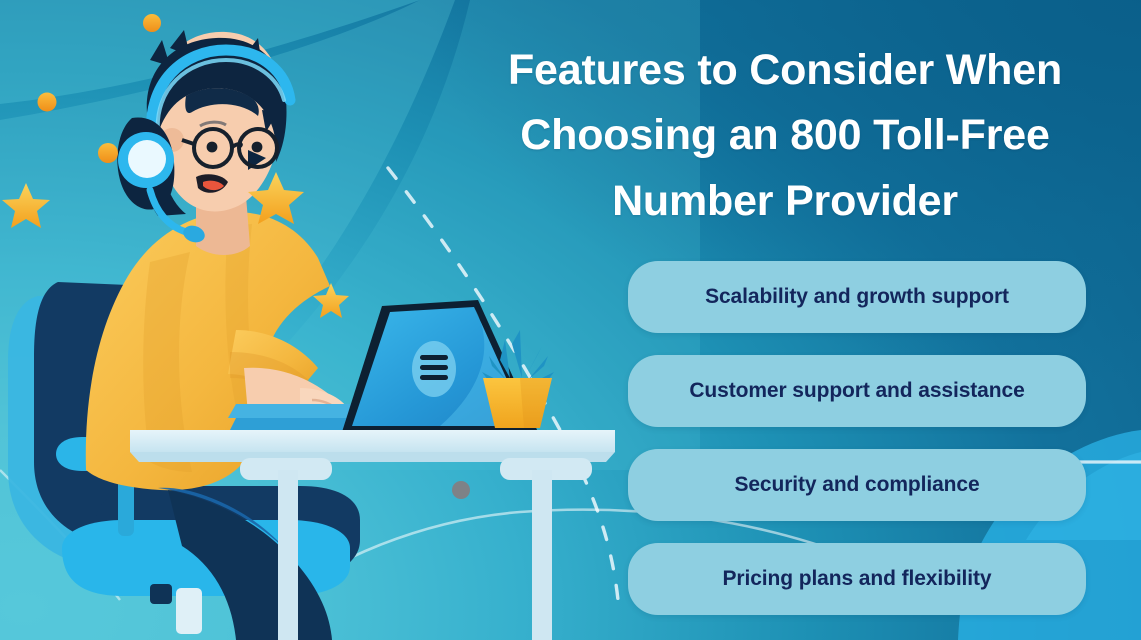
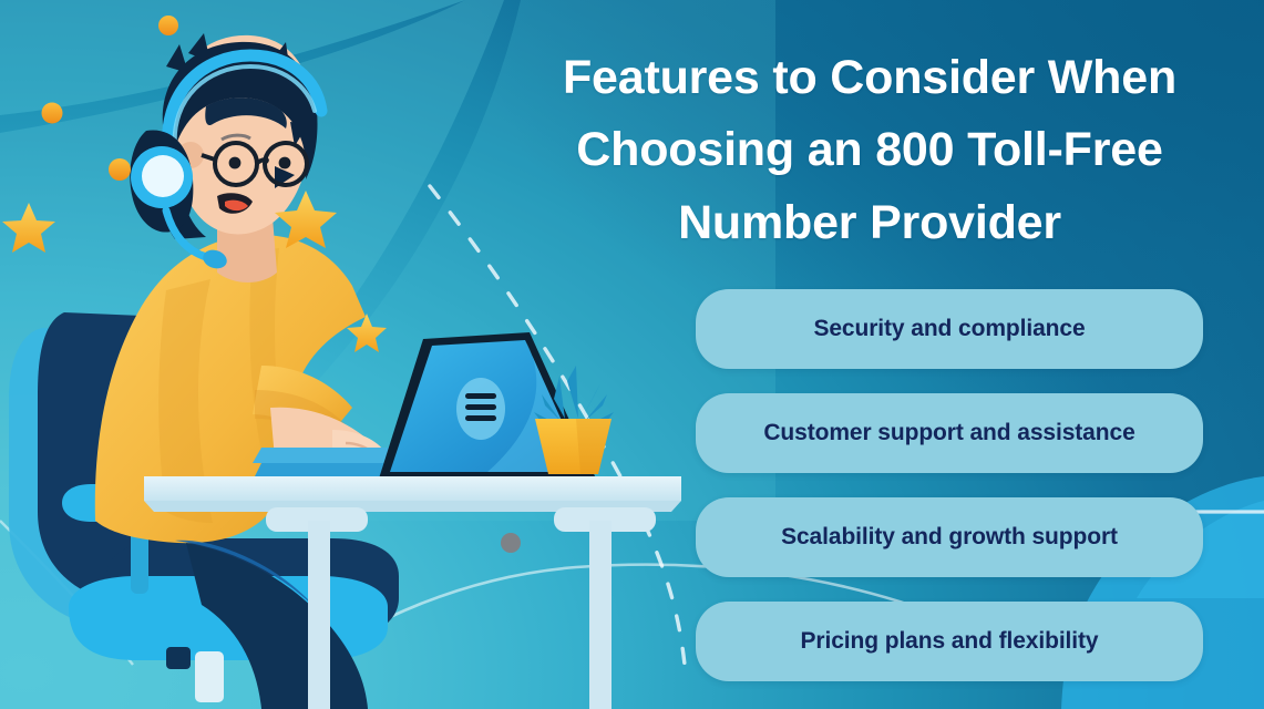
  Features to Consider When
  Choosing an 800 Toll-Free
  Number Provider
- Scalability and growth support
+ Security and compliance
  Customer support and assistance
- Security and compliance
+ Scalability and growth support
  Pricing plans and flexibility
